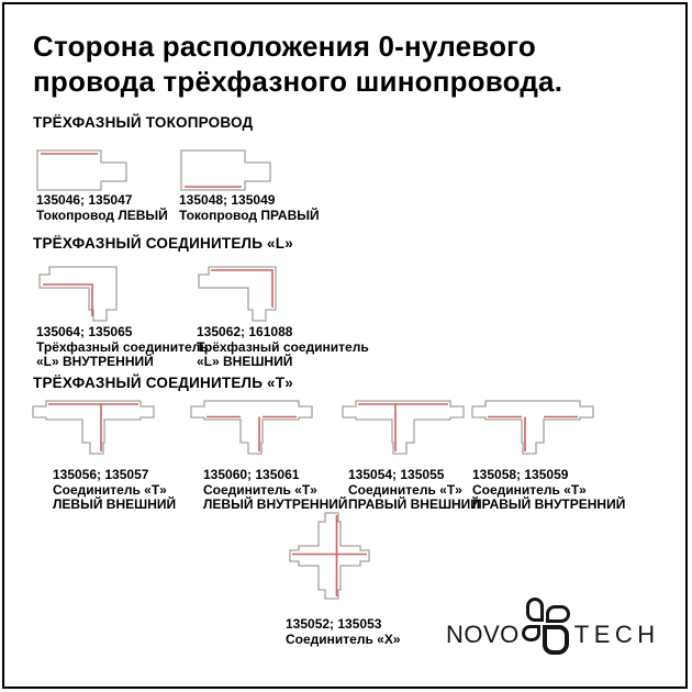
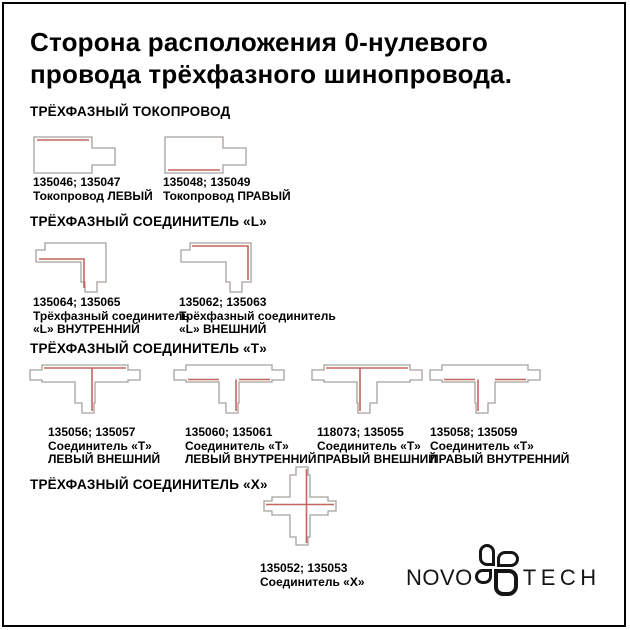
  Сторона расположения 0-нулевого
  провода трёхфазного шинопровода.
  ТРЁХФАЗНЫЙ ТОКОПРОВОД
  135046; 135047
  Токопровод ЛЕВЫЙ
  135048; 135049
  Токопровод ПРАВЫЙ
  ТРЁХФАЗНЫЙ СОЕДИНИТЕЛЬ «L»
  135064; 135065
  Трёхфазный соединитель
  «L» ВНУТРЕННИЙ
- 135062; 161088
+ 135062; 135063
  Трёхфазный соединитель
  «L» ВНЕШНИЙ
  ТРЁХФАЗНЫЙ СОЕДИНИТЕЛЬ «Т»
  135056; 135057
  Соединитель «Т»
  ЛЕВЫЙ ВНЕШНИЙ
  135060; 135061
  Соединитель «Т»
  ЛЕВЫЙ ВНУТРЕННИЙ
- 135054; 135055
+ 118073; 135055
  Соединитель «Т»
  ПРАВЫЙ ВНЕШНИЙ
  135058; 135059
  Соединитель «Т»
  ПРАВЫЙ ВНУТРЕННИЙ
+ ТРЁХФАЗНЫЙ СОЕДИНИТЕЛЬ «Х»
  135052; 135053
  Соединитель «Х»
  NOVO
  TECH
